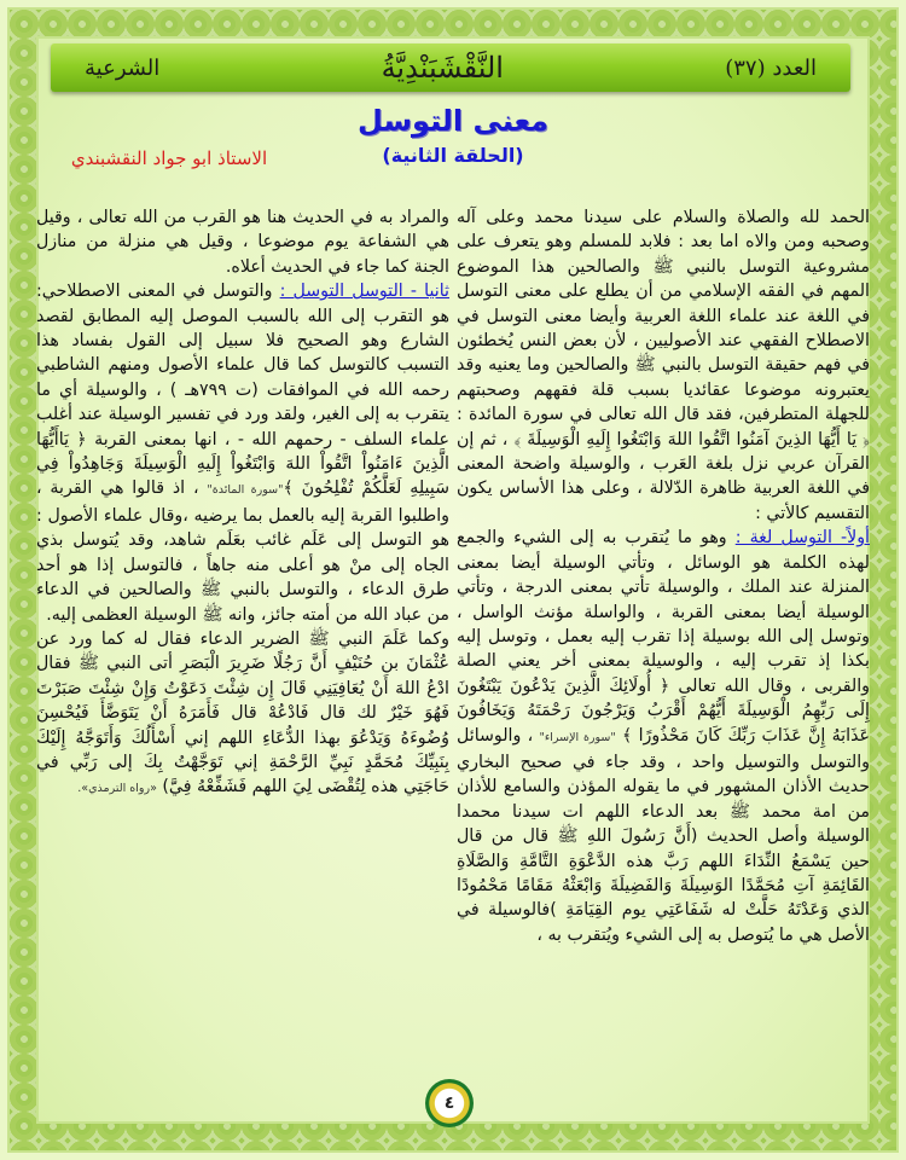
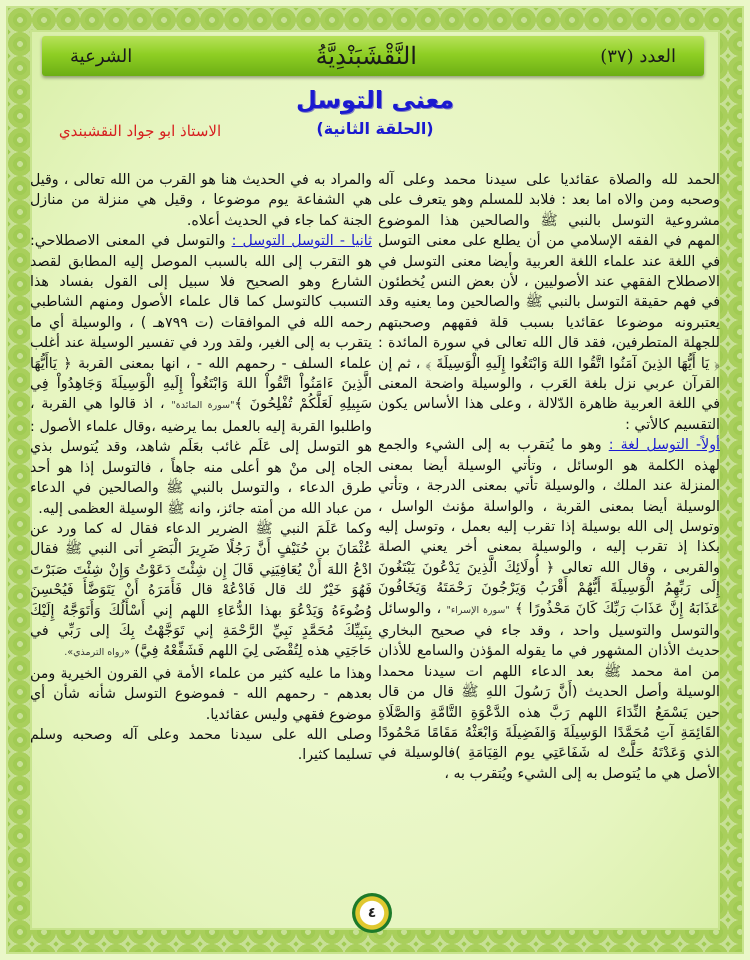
  العدد (٣٧)
  النَّقْشَبَنْدِيَّةُ
  الشرعية
  معنى التوسل
  (الحلقة الثانية)
  الاستاذ ابو جواد النقشبندي
- الحمد لله والصلاة والسلام على سيدنا محمد وعلى آله وصحبه ومن والاه اما بعد : فلابد للمسلم وهو يتعرف على مشروعية التوسل بالنبي ﷺ والصالحين هذا الموضوع المهم في الفقه الإسلامي من أن يطلع على معنى التوسل في اللغة عند علماء اللغة العربية وأيضا معنى التوسل في الاصطلاح الفقهي عند الأصوليين ، لأن بعض النس يُخطئون في فهم حقيقة التوسل بالنبي ﷺ والصالحين وما يعنيه وقد يعتبرونه موضوعا عقائديا بسبب قلة فقههم وصحبتهم للجهلة المتطرفين، فقد قال الله تعالى في سورة المائدة : ﴿ يَا أَيُّهَا الذِينَ آمَنُوا اتَّقُوا اللهَ وَابْتَغُوا إِلَيهِ الْوَسِيلَةَ ﴾ ، ثم إن القرآن عربي نزل بلغة العَرب ، والوسيلة واضحة المعنى في اللغة العربية ظاهرة الدّلالة ، وعلى هذا الأساس يكون التقسيم كالأتي :
+ الحمد لله والصلاة عقائديا على سيدنا محمد وعلى آله وصحبه ومن والاه اما بعد : فلابد للمسلم وهو يتعرف على مشروعية التوسل بالنبي ﷺ والصالحين هذا الموضوع المهم في الفقه الإسلامي من أن يطلع على معنى التوسل في اللغة عند علماء اللغة العربية وأيضا معنى التوسل في الاصطلاح الفقهي عند الأصوليين ، لأن بعض النس يُخطئون في فهم حقيقة التوسل بالنبي ﷺ والصالحين وما يعنيه وقد يعتبرونه موضوعا عقائديا بسبب قلة فقههم وصحبتهم للجهلة المتطرفين، فقد قال الله تعالى في سورة المائدة : ﴿ يَا أَيُّهَا الذِينَ آمَنُوا اتَّقُوا اللهَ وَابْتَغُوا إِلَيهِ الْوَسِيلَةَ ﴾ ، ثم إن القرآن عربي نزل بلغة العَرب ، والوسيلة واضحة المعنى في اللغة العربية ظاهرة الدّلالة ، وعلى هذا الأساس يكون التقسيم كالأتي :
  أولاً- التوسل لغة : وهو ما يُتقرب به إلى الشيء والجمع لهذه الكلمة هو الوسائل ، وتأتي الوسيلة أيضا بمعنى المنزلة عند الملك ، والوسيلة تأتي بمعنى الدرجة ، وتأتي الوسيلة أيضا بمعنى القربة ، والواسلة مؤنث الواسل ، وتوسل إلى الله بوسيلة إذا تقرب إليه بعمل ، وتوسل إليه بكذا إذ تقرب إليه ، والوسيلة بمعنى أخر يعني الصلة والقربى ، وقال الله تعالى ﴿ أُولَائِكَ الَّذِينَ يَدْعُونَ يَبْتَغُونَ إِلَى رَبِّهِمُ الْوَسِيلَةَ أَيُّهُمْ أَقْرَبُ وَيَرْجُونَ رَحْمَتَهُ وَيَخَافُونَ عَذَابَهُ إِنَّ عَذَابَ رَبِّكَ كَانَ مَحْذُورًا ﴾ "سورة الإسراء" ، والوسائل والتوسل والتوسيل واحد ، وقد جاء في صحيح البخاري حديث الأذان المشهور في ما يقوله المؤذن والسامع للأذان من امة محمد ﷺ بعد الدعاء اللهم ات سيدنا محمدا الوسيلة وأصل الحديث (أَنَّ رَسُولَ اللهِ ﷺ قال من قال حين يَسْمَعُ النِّدَاءَ اللهم رَبَّ هذه الدَّعْوَةِ التَّامَّةِ وَالصَّلَاةِ القَائِمَةِ آتِ مُحَمَّدًا الوَسِيلَةَ وَالفَضِيلَةَ وَابْعَثْهُ مَقَامًا مَحْمُودًا الذي وَعَدْتَهُ حَلَّتْ له شَفَاعَتِي يوم القِيَامَةِ )فالوسيلة في الأصل هي ما يُتوصل به إلى الشيء ويُتقرب به ،
  والمراد به في الحديث هنا هو القرب من الله تعالى ، وقيل هي الشفاعة يوم موضوعا ، وقيل هي منزلة من منازل الجنة كما جاء في الحديث أعلاه.
  ثانيا - التوسل التوسل : والتوسل في المعنى الاصطلاحي: هو التقرب إلى الله بالسبب الموصل إليه المطابق لقصد الشارع وهو الصحيح فلا سبيل إلى القول بفساد هذا التسبب كالتوسل كما قال علماء الأصول ومنهم الشاطبي رحمه الله في الموافقات (ت ٧٩٩هـ ) ، والوسيلة أي ما يتقرب به إلى الغير، ولقد ورد في تفسير الوسيلة عند أغلب علماء السلف - رحمهم الله - ، انها بمعنى القربة ﴿ يَاأَيُّهَا الَّذِينَ ءَامَنُواْ اتَّقُواْ اللهَ وَابْتَغُواْ إِلَيهِ الْوَسِيلَةَ وَجَاهِدُواْ فِي سَبِيلِهِ لَعَلَّكُمْ تُفْلِحُونَ ﴾"سورة المائدة" ، اذ قالوا هي القربة ، واطلبوا القربة إليه بالعمل بما يرضيه ،وقال علماء الأصول : هو التوسل إلى عَلَم غائب بعَلَم شاهد، وقد يُتوسل بذي الجاه إلى منْ هو أعلى منه جاهاً ، فالتوسل إذا هو أحد طرق الدعاء ، والتوسل بالنبي ﷺ والصالحين في الدعاء من عباد الله من أمته جائز، وانه ﷺ الوسيلة العظمى إليه.
  وكما عَلَمَ النبي ﷺ الضرير الدعاء فقال له كما ورد عن عُثْمَانَ بن حُنَيْفٍ أَنَّ رَجُلًا ضَرِيرَ الْبَصَرِ أتى النبي ﷺ فقال ادْعُ اللهَ أَنْ يُعَافِيَنِي قَالَ إِن شِئْتَ دَعَوْتُ وَإِنْ شِئْتَ صَبَرْتَ فَهُوَ خَيْرٌ لك قال فَادْعُهْ قال فَأَمَرَهُ أَنْ يَتَوَضَّأَ فَيُحْسِنَ وُضُوءَهُ وَيَدْعُوَ بهذا الدُّعَاءِ اللهم إني أَسْأَلُكَ وَأَتَوَجَّهُ إِلَيْكَ بِنَبِيِّكَ مُحَمَّدٍ نَبِيِّ الرَّحْمَةِ إني تَوَجَّهْتُ بِكَ إلى رَبِّي في حَاجَتِي هذه لِتُقْضَى لِيَ اللهم فَشَفِّعْهُ فِيَّ) «رواه الترمذي».
+ وهذا ما عليه كثير من علماء الأمة في القرون الخيرية ومن بعدهم - رحمهم الله - فموضوع التوسل شأنه شأن أي موضوع فقهي وليس عقائديا.
+ وصلى الله على سيدنا محمد وعلى آله وصحبه وسلم تسليما كثيرا.
  ٤
